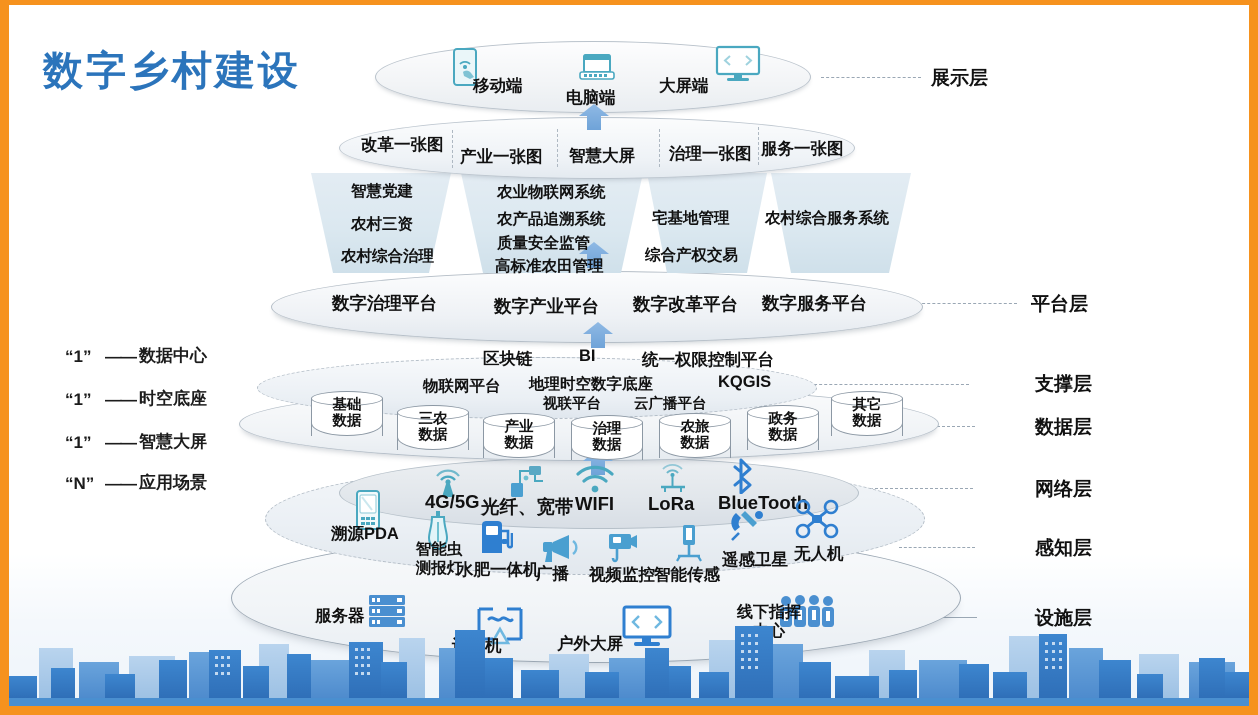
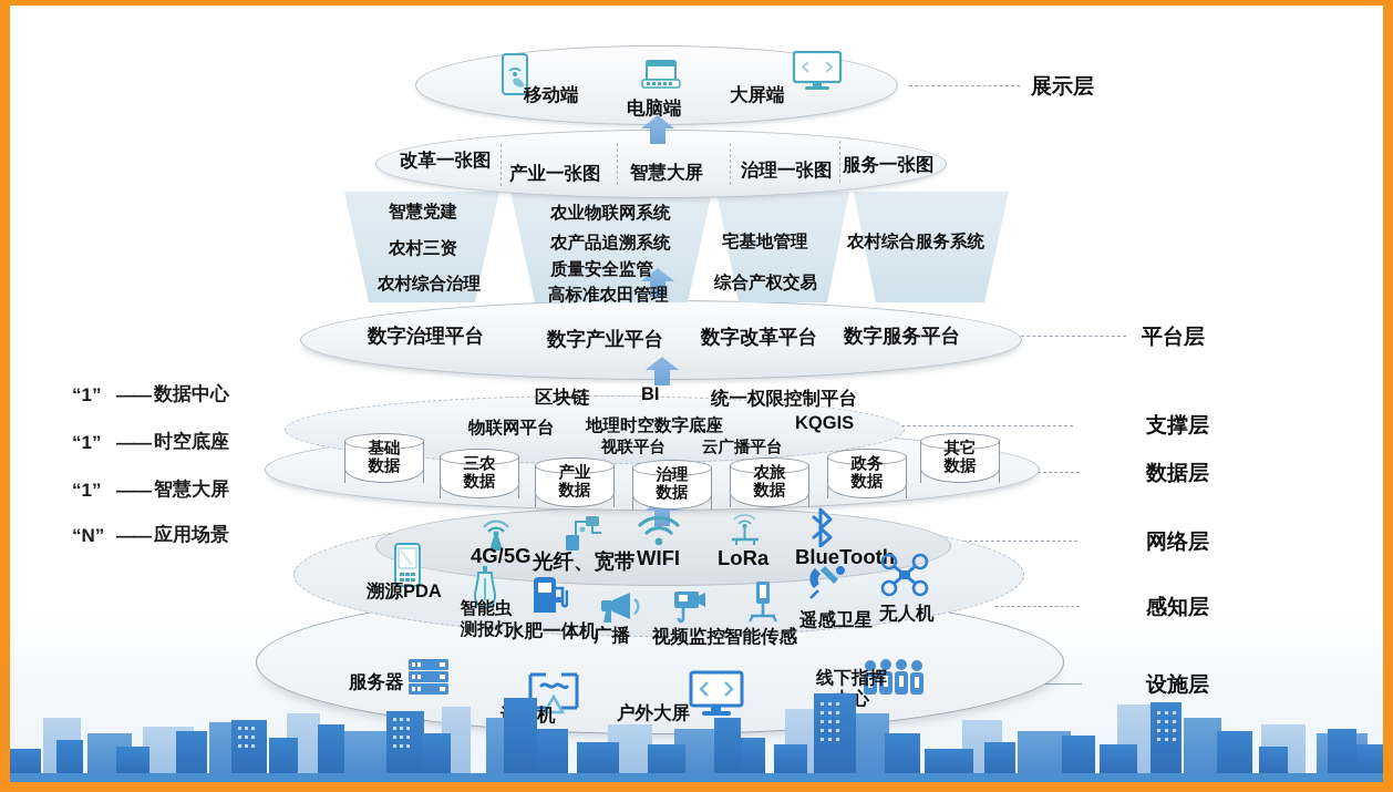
- 数字乡村建设
  “1”
  ——
  数据中心
  “1”
  ——
  时空底座
  “1”
  ——
  智慧大屏
  “N”
  ——
  应用场景
  展示层
  平台层
  支撑层
  数据层
  网络层
  感知层
  设施层
  移动端
  电脑端
  大屏端
  改革一张图
  产业一张图
  智慧大屏
  治理一张图
  服务一张图
  智慧党建
  农村三资
  农村综合治理
  农业物联网系统
  农产品追溯系统
  质量安全监管
  高标准农田管理
  宅基地管理
  综合产权交易
  农村综合服务系统
  数字治理平台
  数字产业平台
  数字改革平台
  数字服务平台
  区块链
  BI
  统一权限控制平台
  物联网平台
  地理时空数字底座
  KQGIS
  视联平台
  云广播平台
  基础
  数据
  三农
  数据
  产业
  数据
  治理
  数据
  农旅
  数据
  政务
  数据
  其它
  数据
  4G/5G
  光纤、宽带
  WIFI
  LoRa
  BlueTooth
  溯源PDA
  智能虫
  测报灯
  水肥一体机
  广播
  视频监控
  智能传感
  遥感卫星
  无人机
  服务器
  户外大屏
  线下指挥
